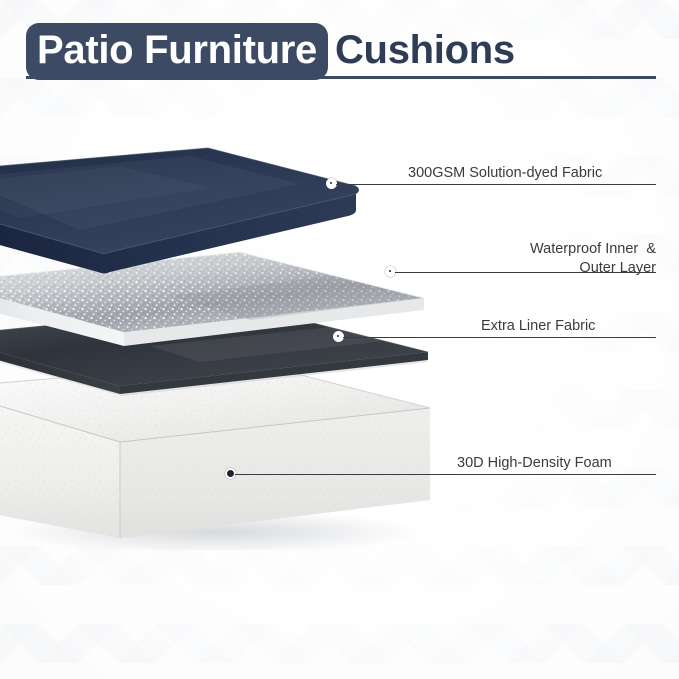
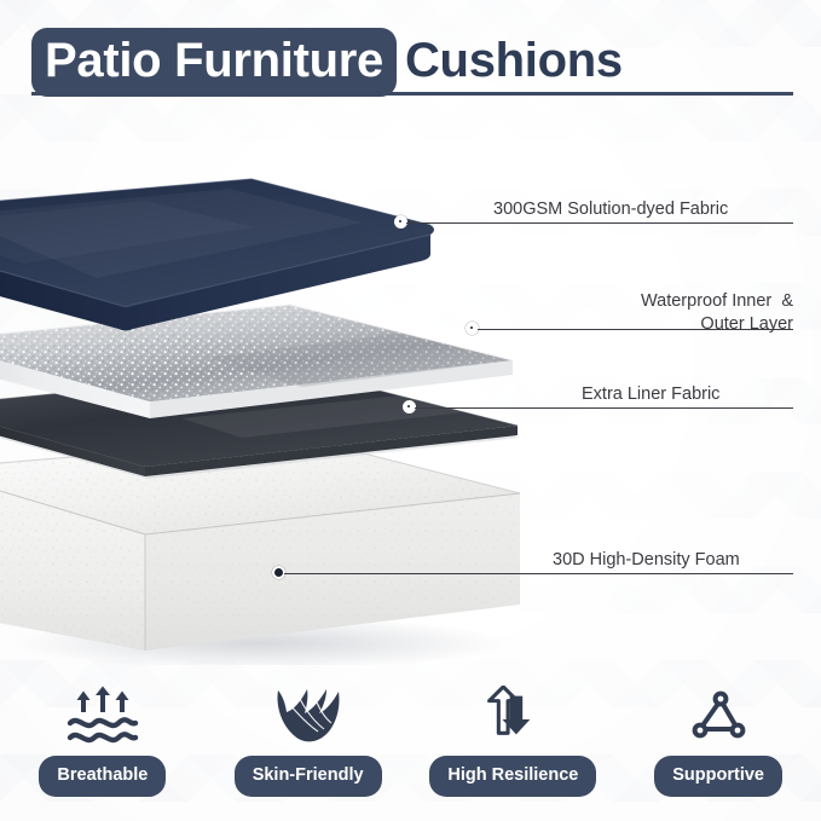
  Patio Furniture
  Cushions
  300GSM Solution-dyed Fabric
  Waterproof Inner &
  Outer Layer
  Extra Liner Fabric
  30D High-Density Foam
+ Breathable
+ Skin-Friendly
+ High Resilience
+ Supportive
